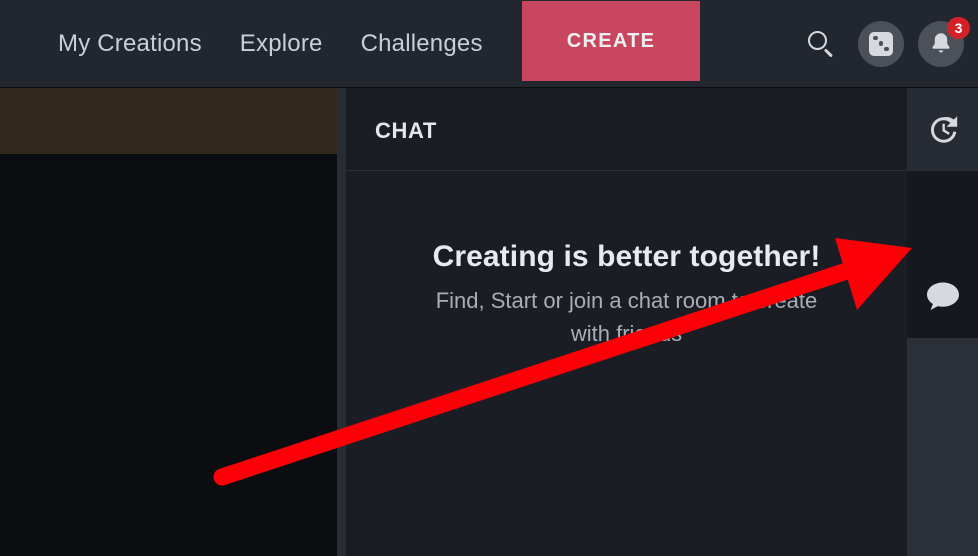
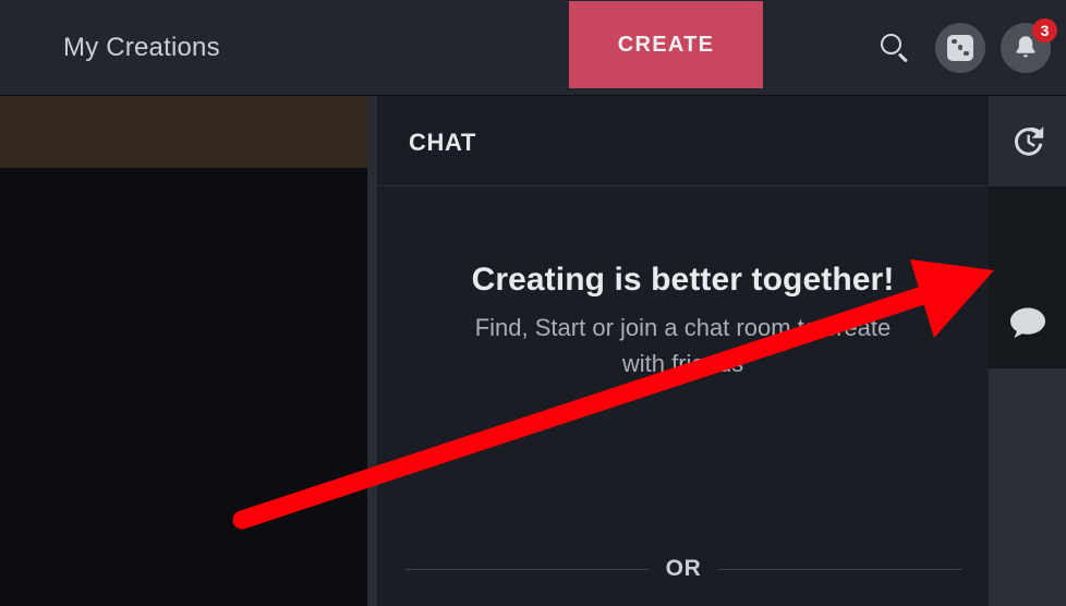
  My Creations
- Explore
- Challenges
  CREATE
  3
  CHAT
  Creating is better together!
  Find, Start or join a chat roomate with fr
+ OR
